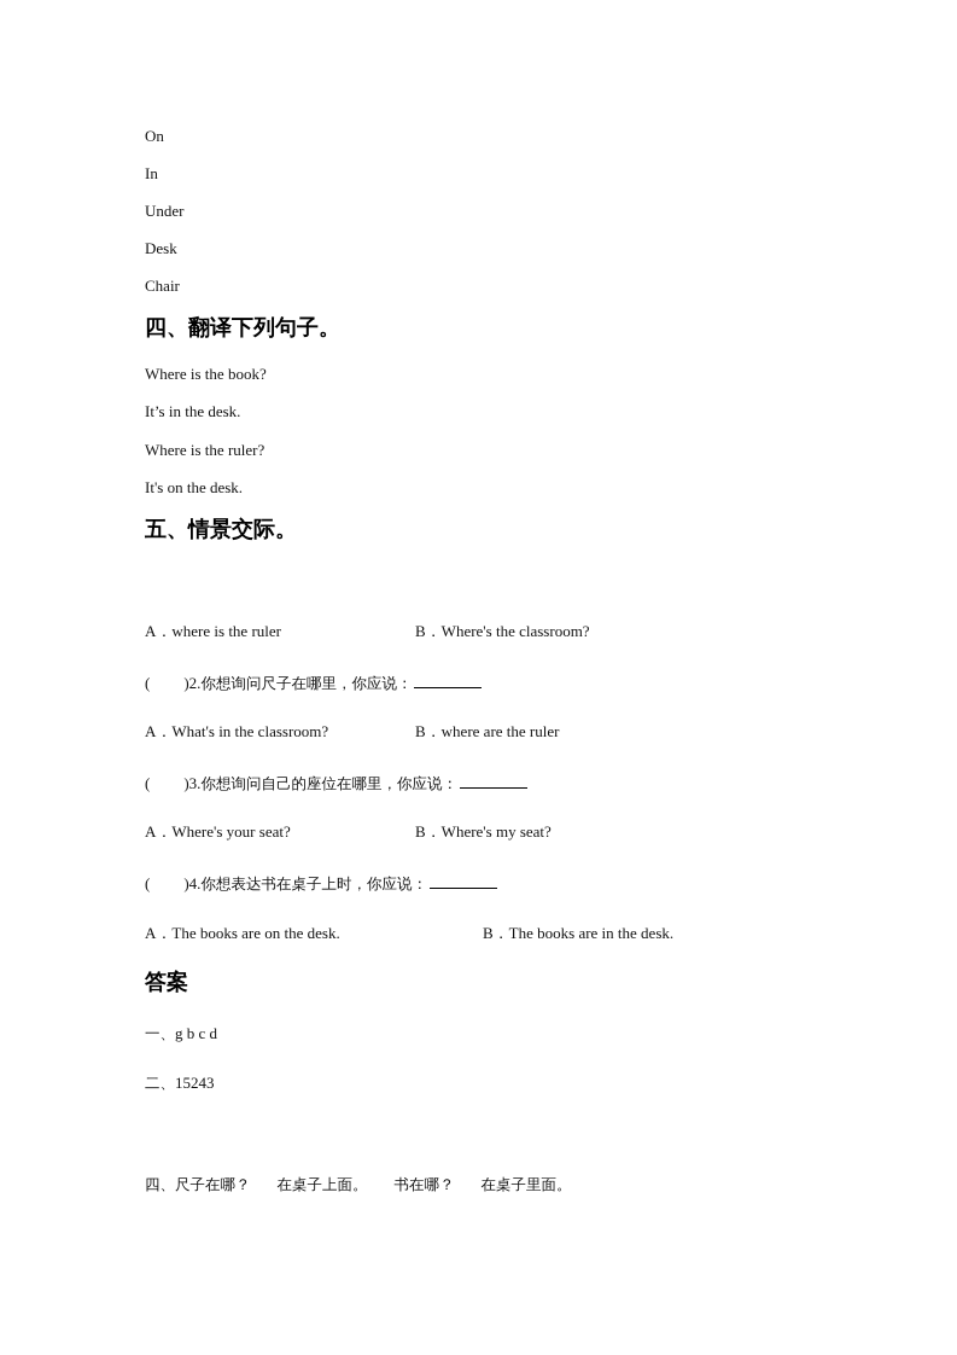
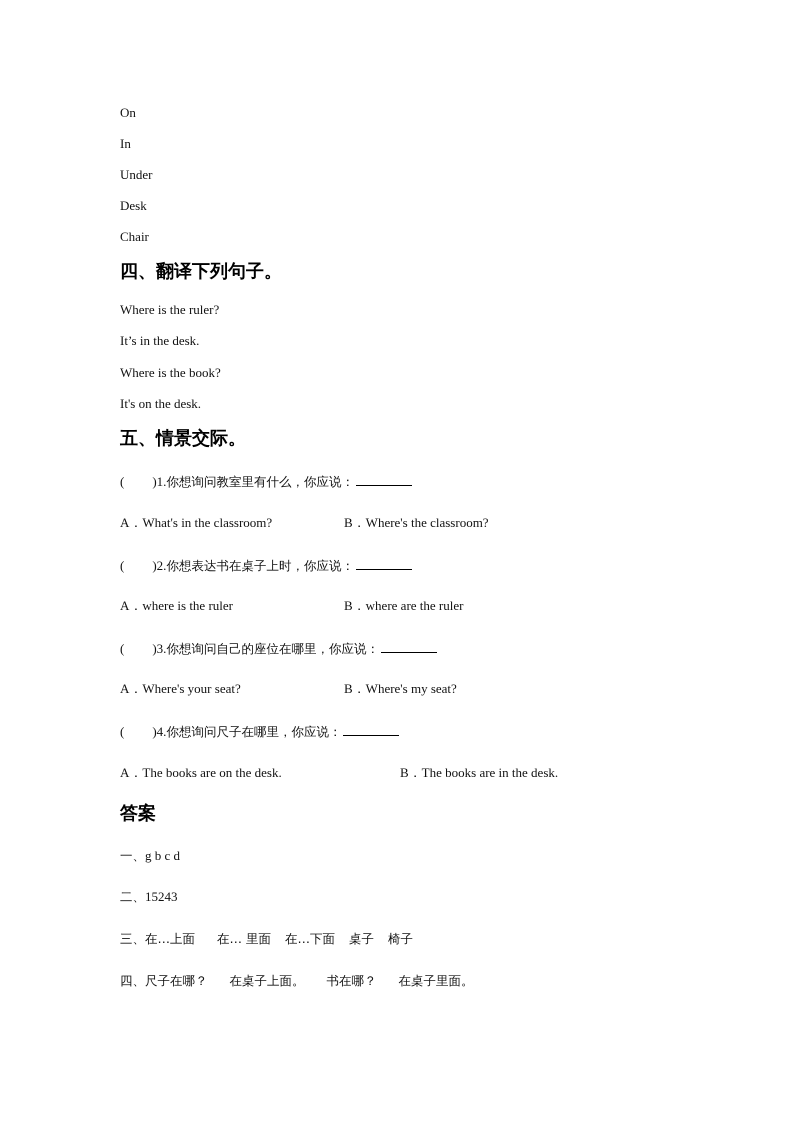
  On
  In
  Under
  Desk
  Chair
  四、翻译下列句子。
- Where is the book?
+ Where is the ruler?
  It’s in the desk.
- Where is the ruler?
+ Where is the book?
  It's on the desk.
  五、情景交际。
+ ( )1.你想询问教室里有什么，你应说：
- A．where is the ruler
+ A．What's in the classroom?
  B．Where's the classroom?
- ( )2.你想询问尺子在哪里，你应说：
+ ( )2.你想表达书在桌子上时，你应说：
- A．What's in the classroom?
+ A．where is the ruler
  B．where are the ruler
  ( )3.你想询问自己的座位在哪里，你应说：
  A．Where's your seat?
  B．Where's my seat?
- ( )4.你想表达书在桌子上时，你应说：
+ ( )4.你想询问尺子在哪里，你应说：
  A．The books are on the desk.
  B．The books are in the desk.
  答案
  一、g b c d
  二、15243
+ 三、在…上面 在… 里面 在…下面 桌子 椅子
  四、尺子在哪？ 在桌子上面。 书在哪？ 在桌子里面。
